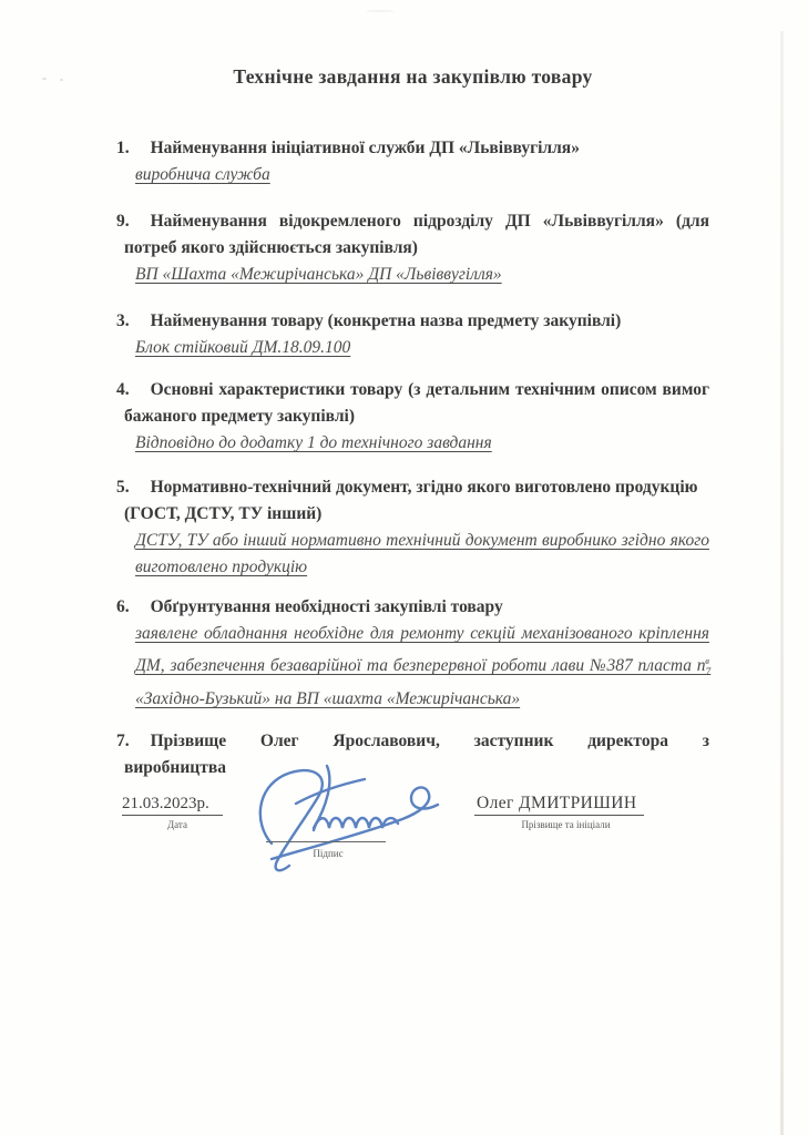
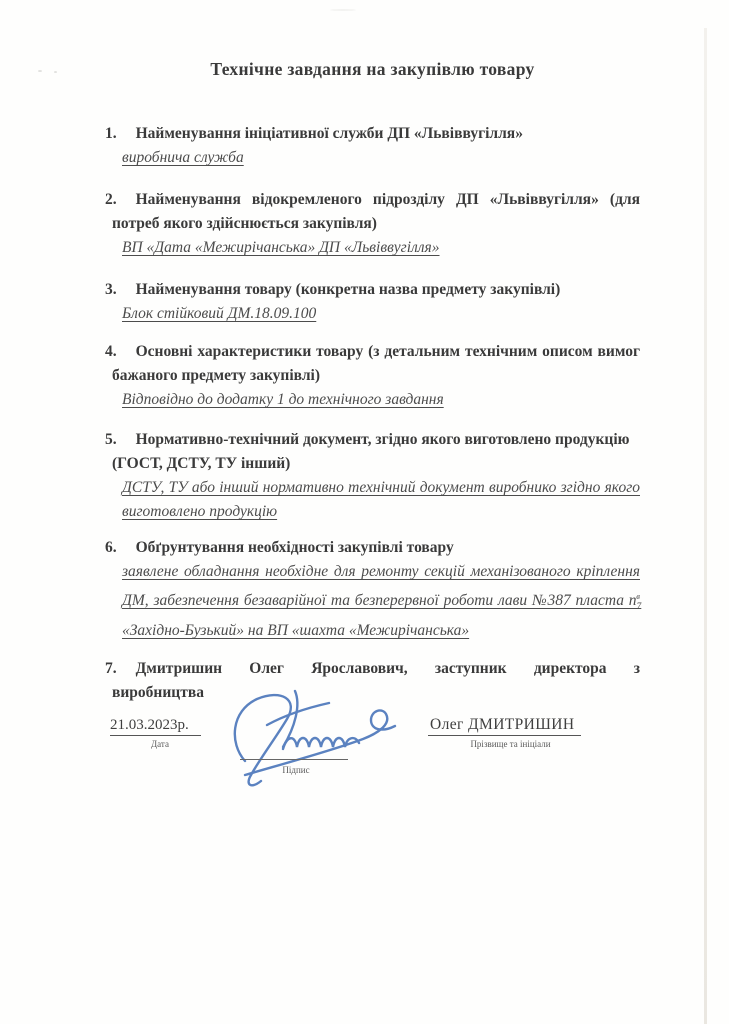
  Технічне завдання на закупівлю товару
  1. Найменування ініціативної служби ДП «Львіввугілля»
  виробнича служба
- 9. Найменування відокремленого підрозділу ДП «Львіввугілля» (для потреб якого здійснюється закупівля)
+ 2. Найменування відокремленого підрозділу ДП «Львіввугілля» (для потреб якого здійснюється закупівля)
- ВП «Шахта «Межирічанська» ДП «Львіввугілля»
+ ВП «Дата «Межирічанська» ДП «Львіввугілля»
  3. Найменування товару (конкретна назва предмету закупівлі)
  Блок стійковий ДМ.18.09.100
  4. Основні характеристики товару (з детальним технічним описом вимог бажаного предмету закупівлі)
  Відповідно до додатку 1 до технічного завдання
  5. Нормативно-технічний документ, згідно якого виготовлено продукцію (ГОСТ, ДСТУ, ТУ інший)
  ДСТУ, ТУ або інший нормативно технічний документ виробнико згідно якого виготовлено продукцію
  6. Обґрунтування необхідності закупівлі товару
  заявлене обладнання необхідне для ремонту секцій механізованого кріплення ДМ, забезпечення безаварійної та безперервної роботи лави №387 пласта n7в «Західно-Бузький» на ВП «шахта «Межирічанська»
- 7. Прізвище Олег Ярославович, заступник директора з
+ 7. Дмитришин Олег Ярославович, заступник директора з
  виробництва
  21.03.2023р.
  Дата
  Підпис
  Олег ДМИТРИШИН
  Прізвище та ініціали
